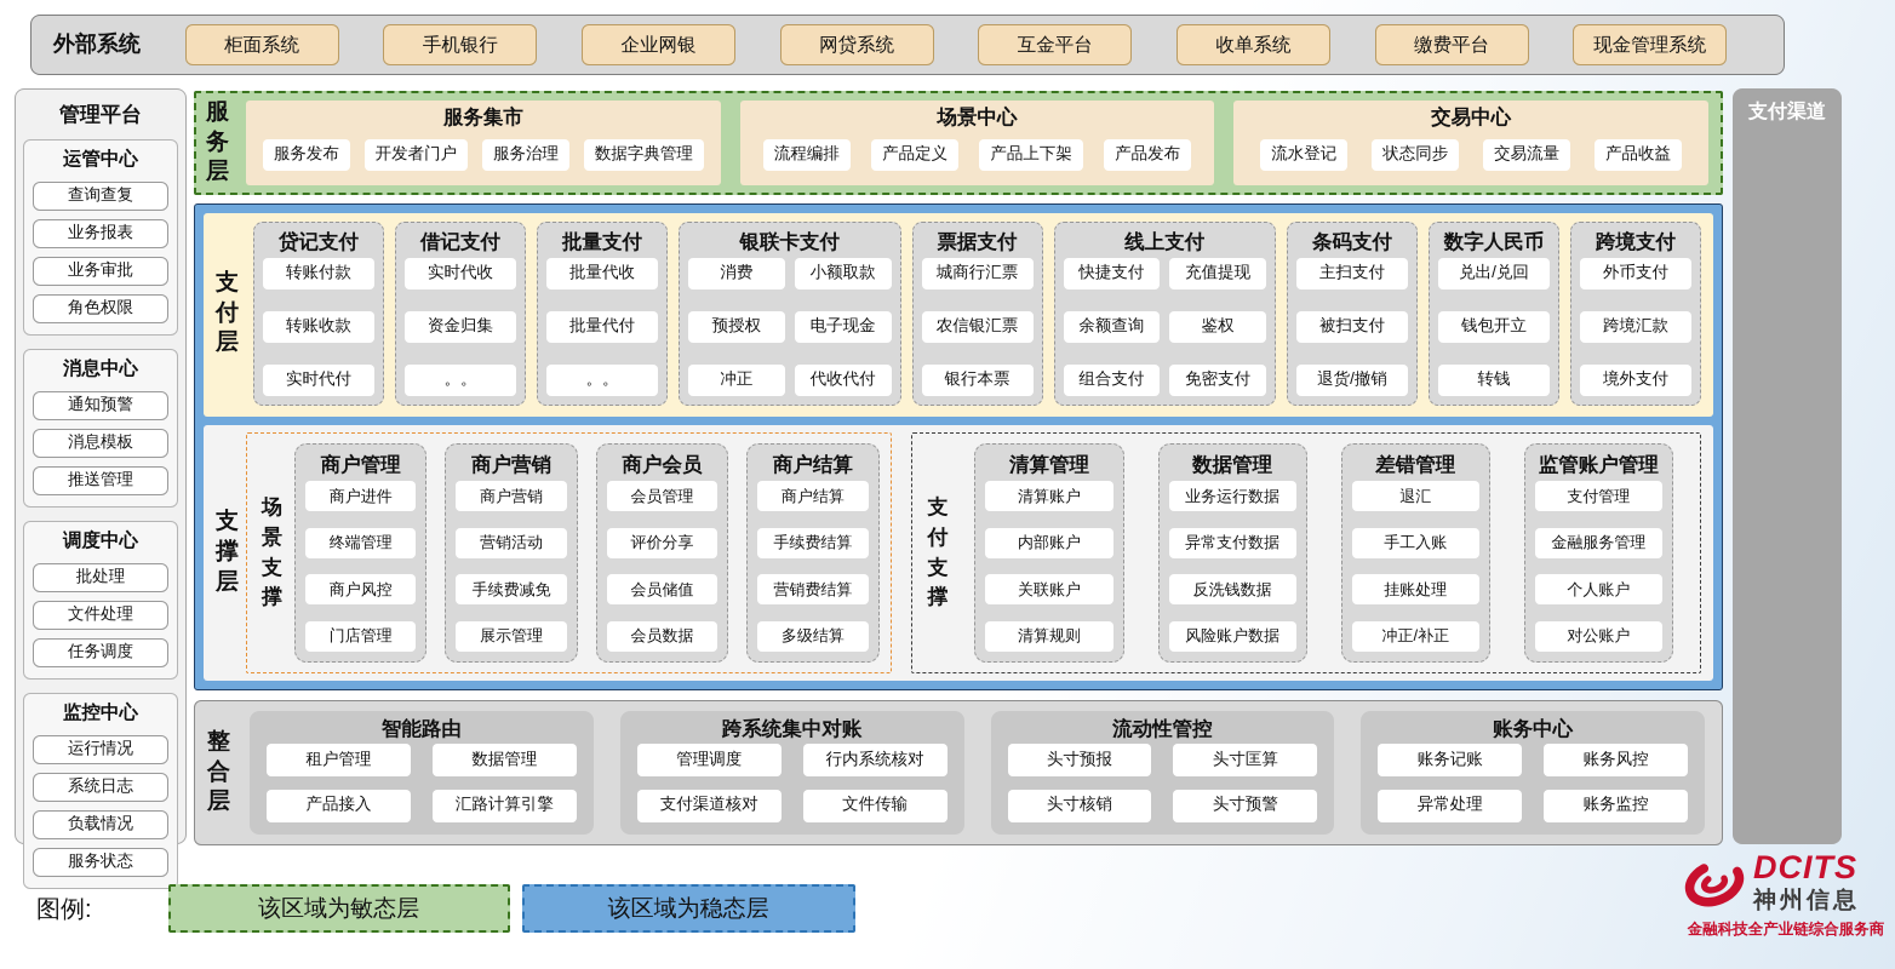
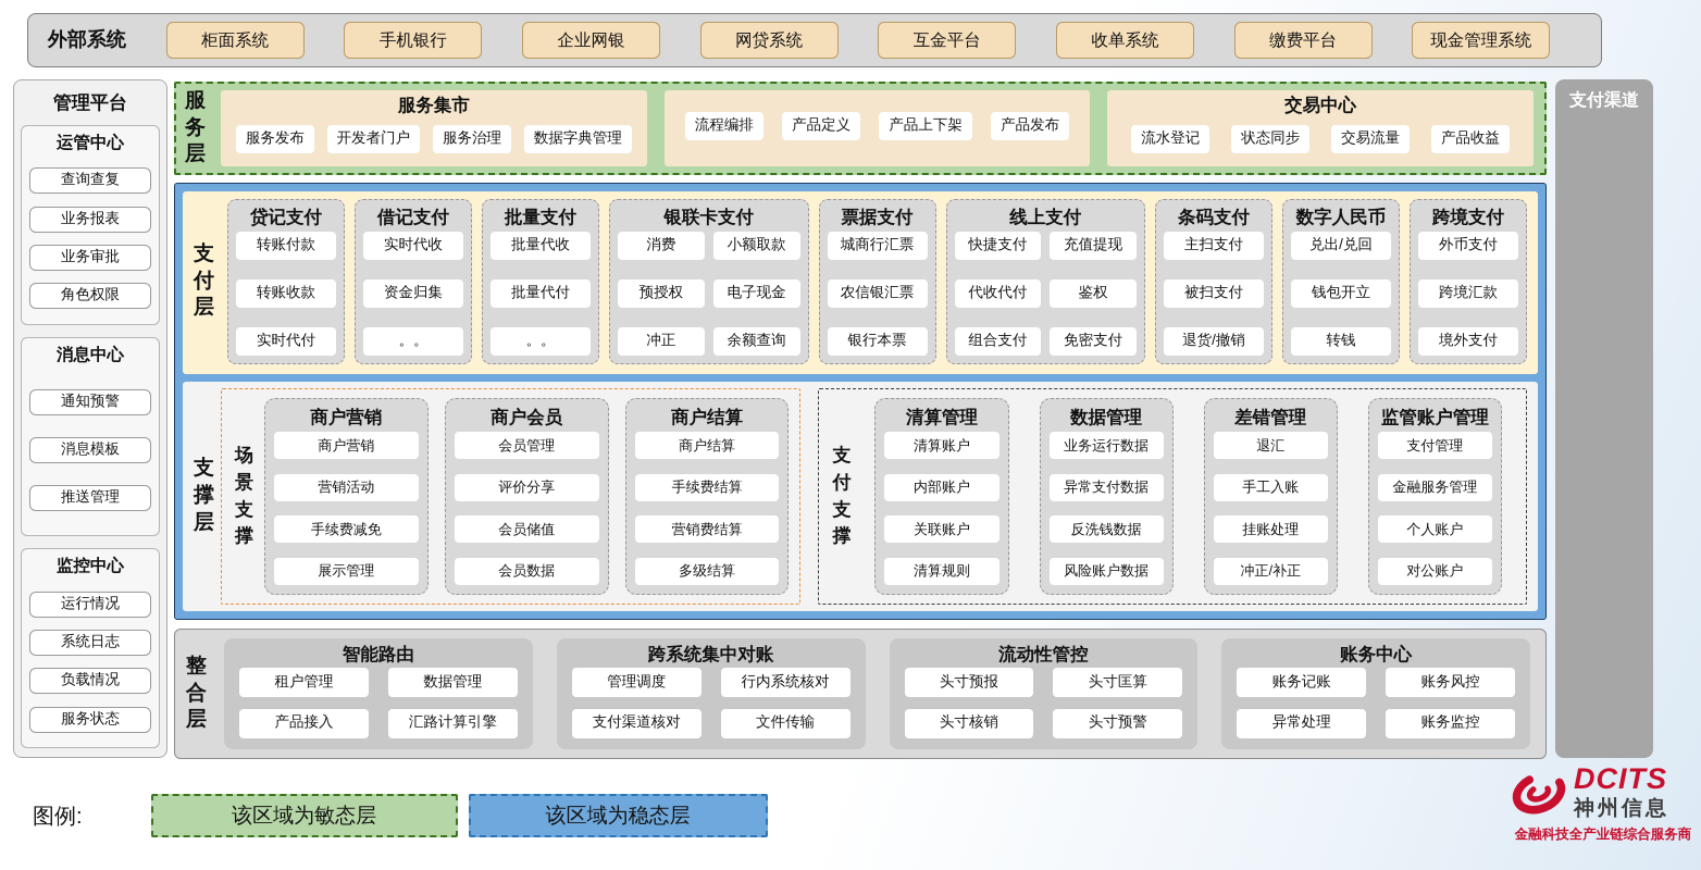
  外部系统
  柜面系统
  手机银行
  企业网银
  网贷系统
  互金平台
  收单系统
  缴费平台
  现金管理系统
  管理平台
  运管中心
  查询查复
  业务报表
  业务审批
  角色权限
  消息中心
  通知预警
  消息模板
  推送管理
- 调度中心
- 批处理
- 文件处理
- 任务调度
  监控中心
  运行情况
  系统日志
  负载情况
  服务状态
  服务层
  服务集市
  服务发布
  开发者门户
  服务治理
  数据字典管理
- 场景中心
  流程编排
  产品定义
  产品上下架
  产品发布
  交易中心
  流水登记
  状态同步
  交易流量
  产品收益
  支付层
  贷记支付
  转账付款
  转账收款
  实时代付
  借记支付
  实时代收
  资金归集
  。。
  批量支付
  批量代收
  批量代付
  。。
  银联卡支付
  消费
  小额取款
  预授权
  电子现金
  冲正
- 代收代付
+ 余额查询
  票据支付
  城商行汇票
  农信银汇票
  银行本票
  线上支付
  快捷支付
  充值提现
- 余额查询
+ 代收代付
  鉴权
  组合支付
  免密支付
  条码支付
  主扫支付
  被扫支付
  退货/撤销
  数字人民币
  兑出/兑回
  钱包开立
  转钱
  跨境支付
  外币支付
  跨境汇款
  境外支付
  支撑层
  场景支撑
- 商户管理
- 商户进件
- 终端管理
- 商户风控
- 门店管理
  商户营销
  商户营销
  营销活动
  手续费减免
  展示管理
  商户会员
  会员管理
  评价分享
  会员储值
  会员数据
  商户结算
  商户结算
  手续费结算
  营销费结算
  多级结算
  支付支撑
  清算管理
  清算账户
  内部账户
  关联账户
  清算规则
  数据管理
  业务运行数据
  异常支付数据
  反洗钱数据
  风险账户数据
  差错管理
  退汇
  手工入账
  挂账处理
  冲正/补正
  监管账户管理
  支付管理
  金融服务管理
  个人账户
  对公账户
  整合层
  智能路由
  租户管理
  数据管理
  产品接入
  汇路计算引擎
  跨系统集中对账
  管理调度
  行内系统核对
  支付渠道核对
  文件传输
  流动性管控
  头寸预报
  头寸匡算
  头寸核销
  头寸预警
  账务中心
  账务记账
  账务风控
  异常处理
  账务监控
  支付渠道
  图例:
  该区域为敏态层
  该区域为稳态层
  DCITS
  神州信息
  金融科技全产业链综合服务商
